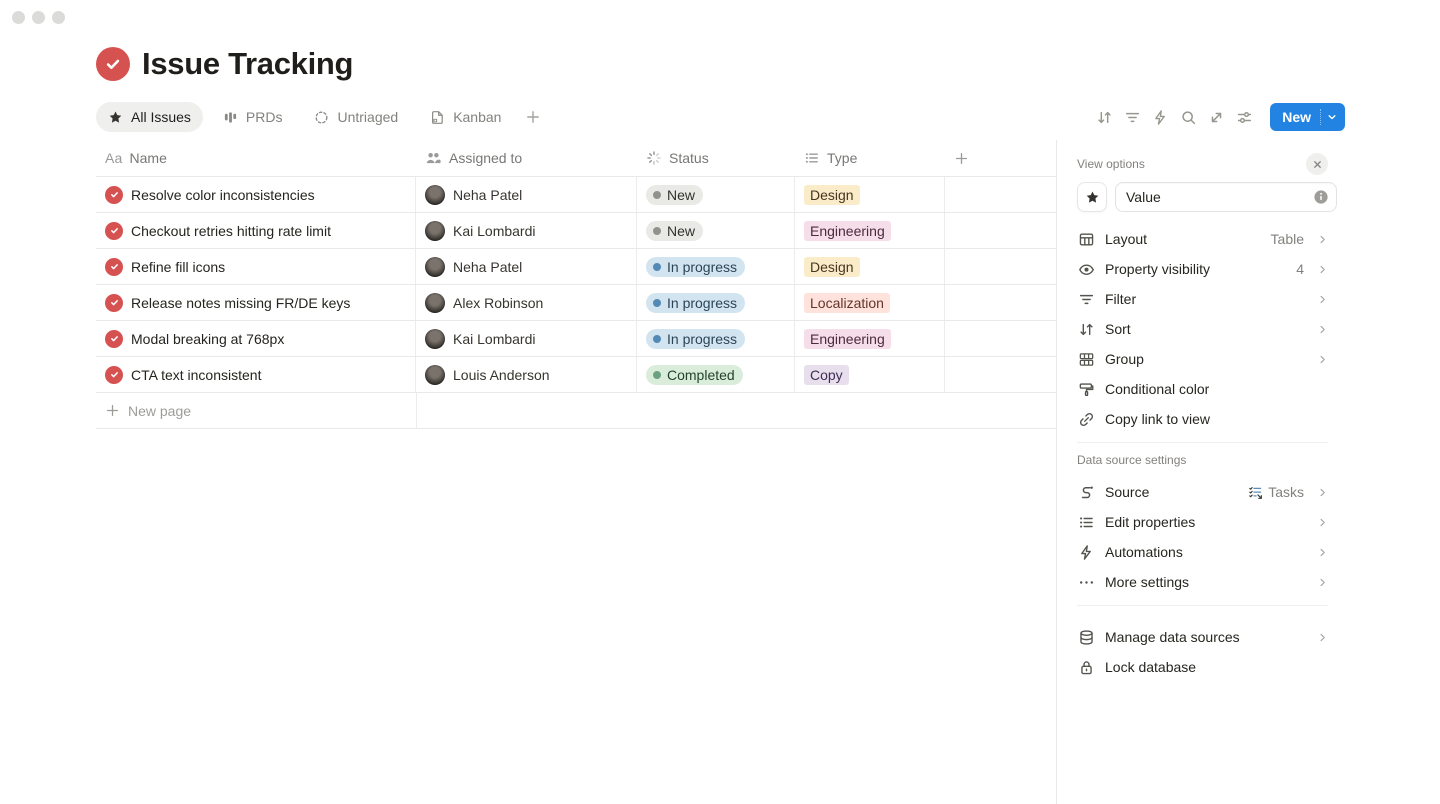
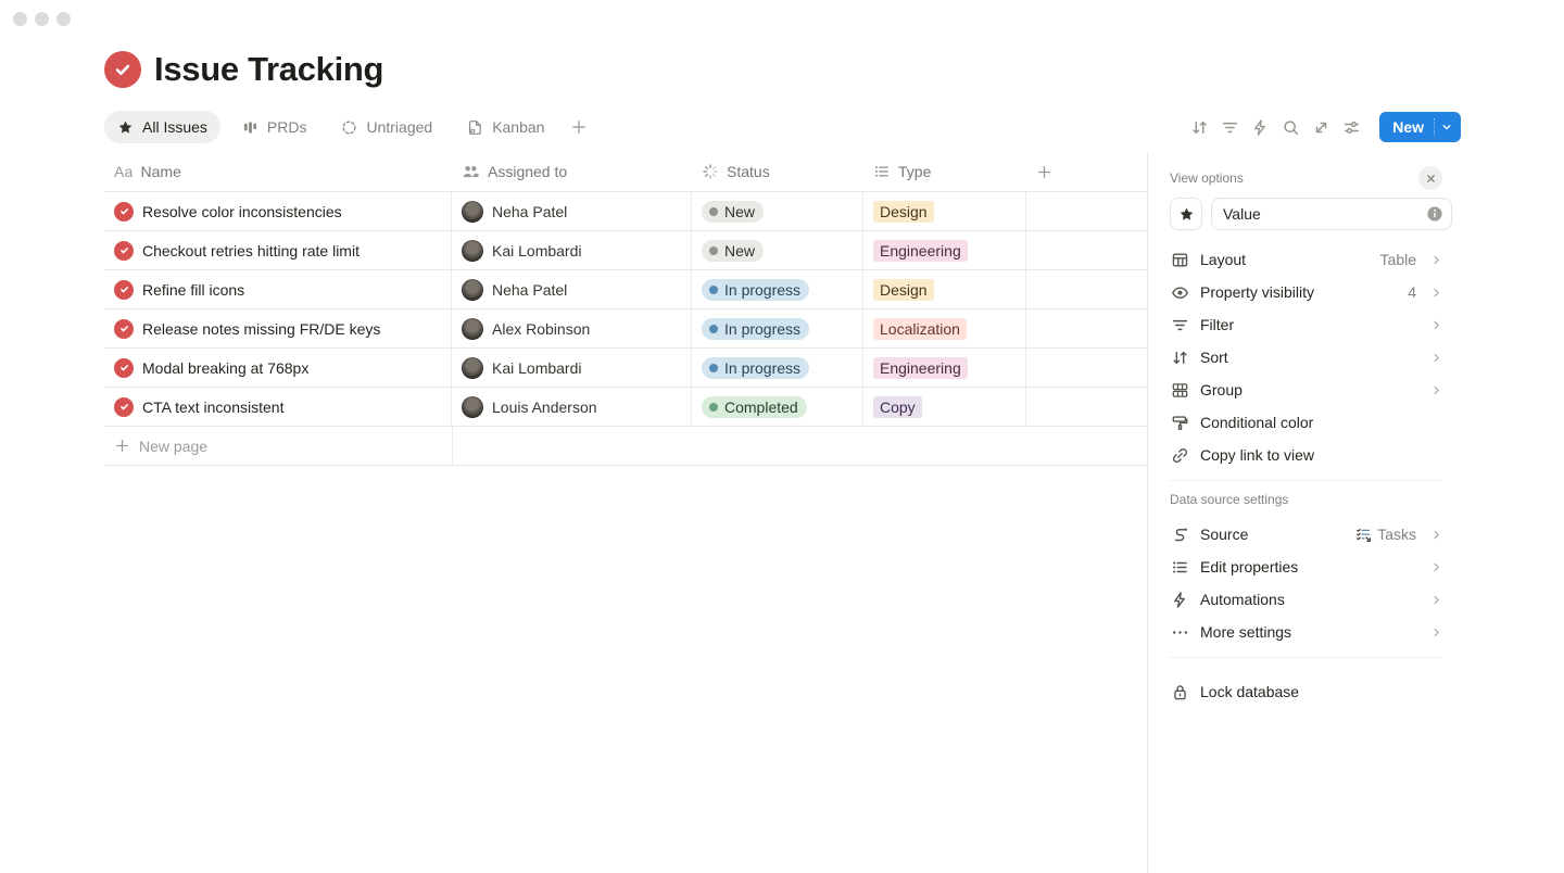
  Issue Tracking
  All Issues
  PRDs
  Untriaged
  Kanban
  New
  Aa
  Name
  Assigned to
  Status
  Type
  Resolve color inconsistencies
  Neha Patel
  New
  Design
  Checkout retries hitting rate limit
  Kai Lombardi
  New
  Engineering
  Refine fill icons
  Neha Patel
  In progress
  Design
  Release notes missing FR/DE keys
  Alex Robinson
  In progress
  Localization
  Modal breaking at 768px
  Kai Lombardi
  In progress
  Engineering
  CTA text inconsistent
  Louis Anderson
  Completed
  Copy
  New page
  View options
  Value
  Layout
  Table
  Property visibility
  4
  Filter
  Sort
  Group
  Conditional color
  Copy link to view
  Data source settings
  Source
  Tasks
  Edit properties
  Automations
  More settings
- Manage data sources
  Lock database
